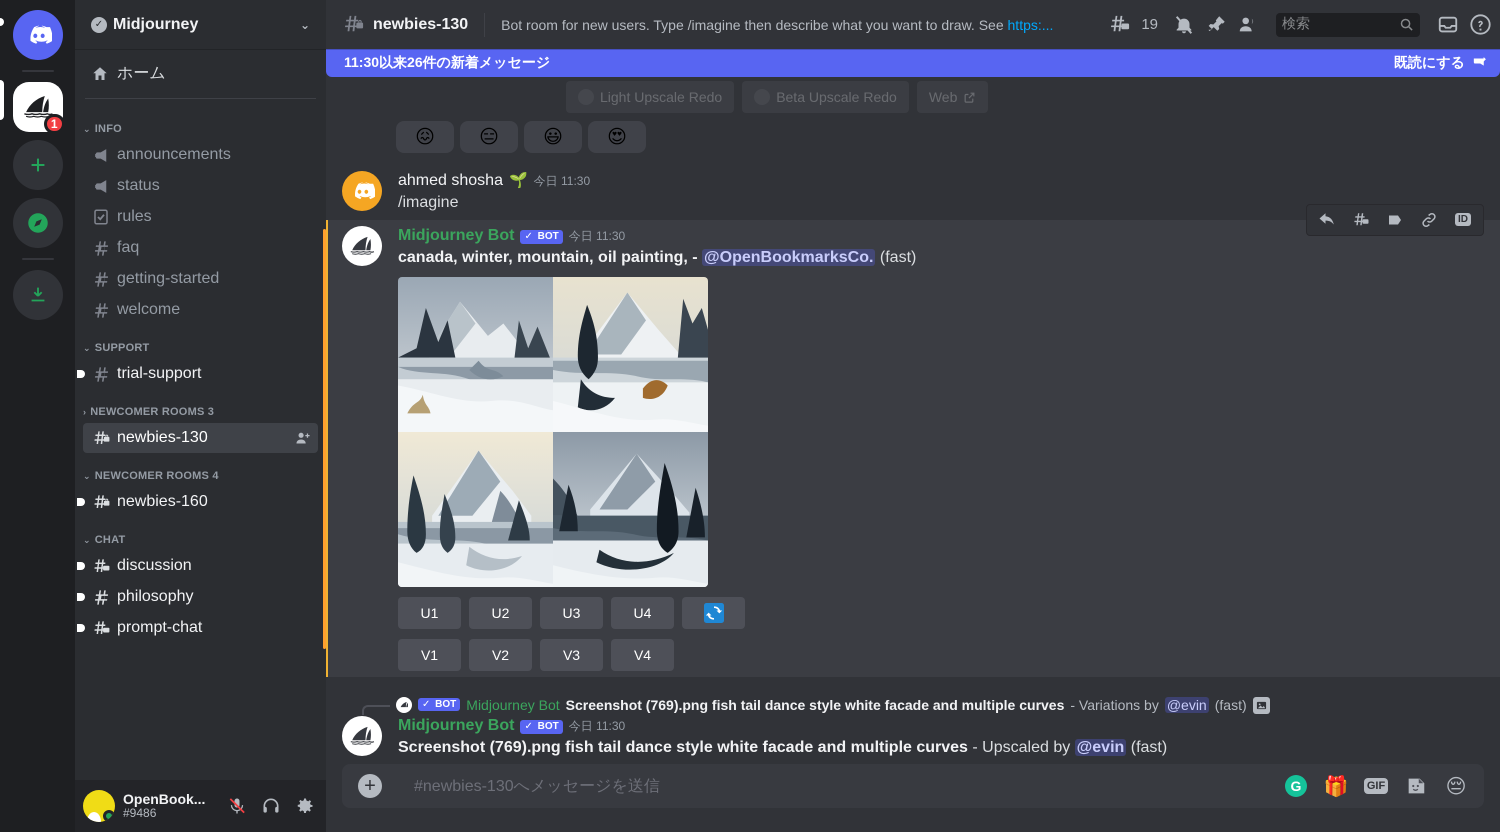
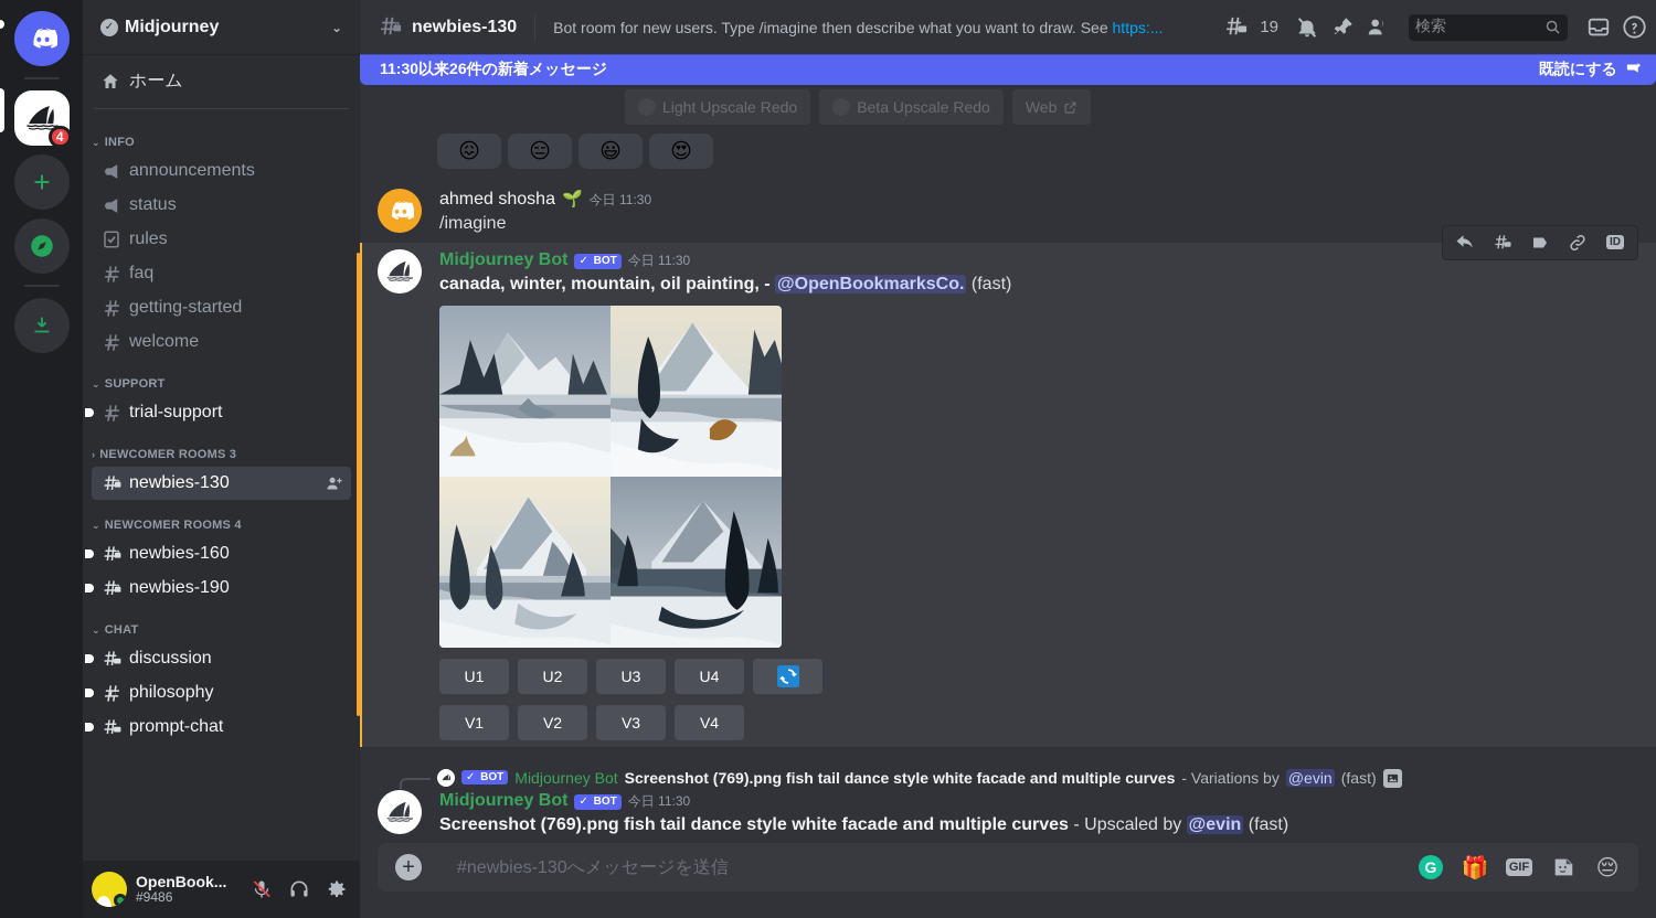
- 1
+ 4
  ✓
  Midjourney
  ⌄
  ホーム
  ⌄
  INFO
  announcements
  status
  rules
  faq
  getting-started
  welcome
  ⌄
  SUPPORT
  trial-support
  ›
  NEWCOMER ROOMS 3
  newbies-130
  ⌄
  NEWCOMER ROOMS 4
  newbies-160
+ newbies-190
  ⌄
  CHAT
  discussion
  philosophy
  prompt-chat
  OpenBook...
  #9486
  newbies-130
  Bot room for new users. Type /imagine then describe what you want to draw. See https:...
  19
  検索
  11:30以来26件の新着メッセージ
  既読にする
  Light Upscale Redo
  Beta Upscale Redo
  Web
  😖
  😑
  😃
  😍
  ahmed shosha
  🌱
  今日 11:30
  /imagine
  ID
  Midjourney Bot
  ✓
  BOT
  今日 11:30
  canada, winter, mountain, oil painting, - @OpenBookmarksCo. (fast)
  U1
  U2
  U3
  U4
  V1
  V2
  V3
  V4
  ✓
  BOT
  Midjourney Bot
  Screenshot (769).png fish tail dance style white facade and multiple curves
  - Variations by
  @evin
  (fast)
  Midjourney Bot
  ✓
  BOT
  今日 11:30
  Screenshot (769).png fish tail dance style white facade and multiple curves - Upscaled by @evin (fast)
  +
  #newbies-130へメッセージを送信
  G
  🎁
  GIF
  😔
